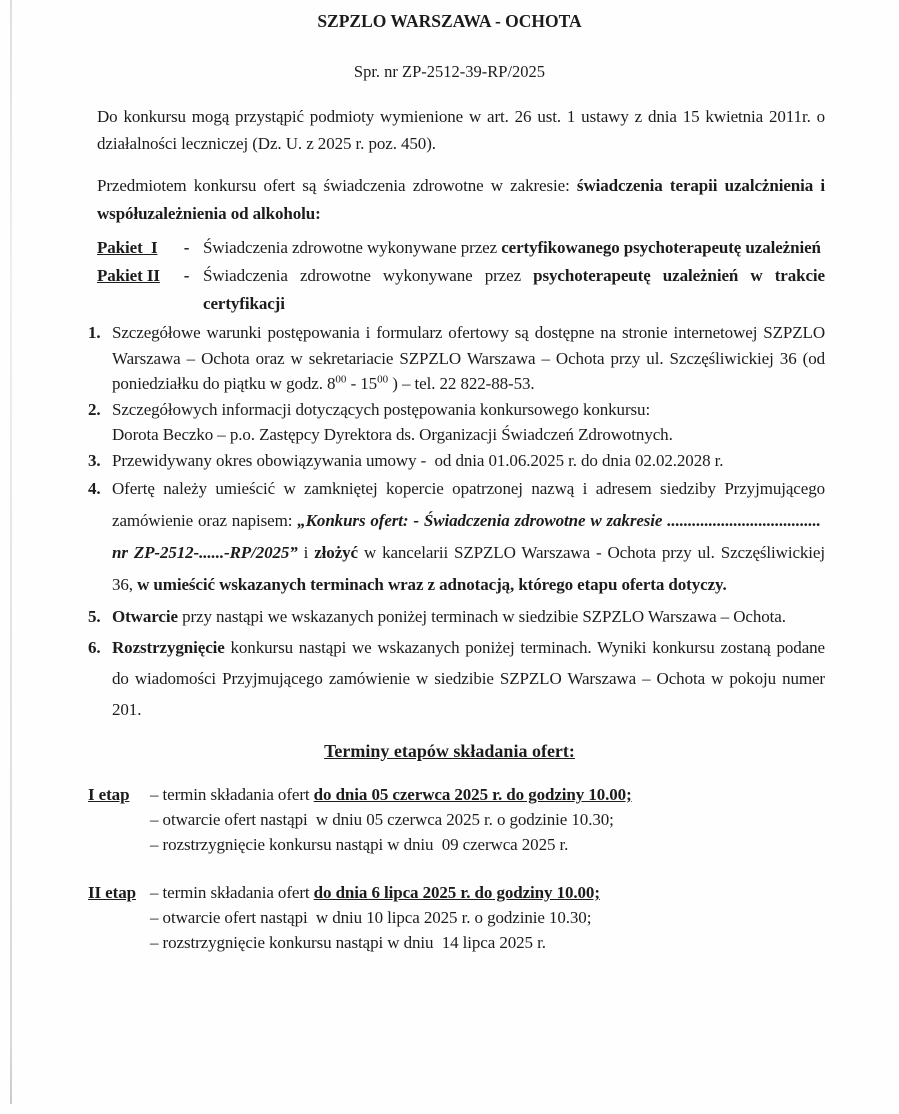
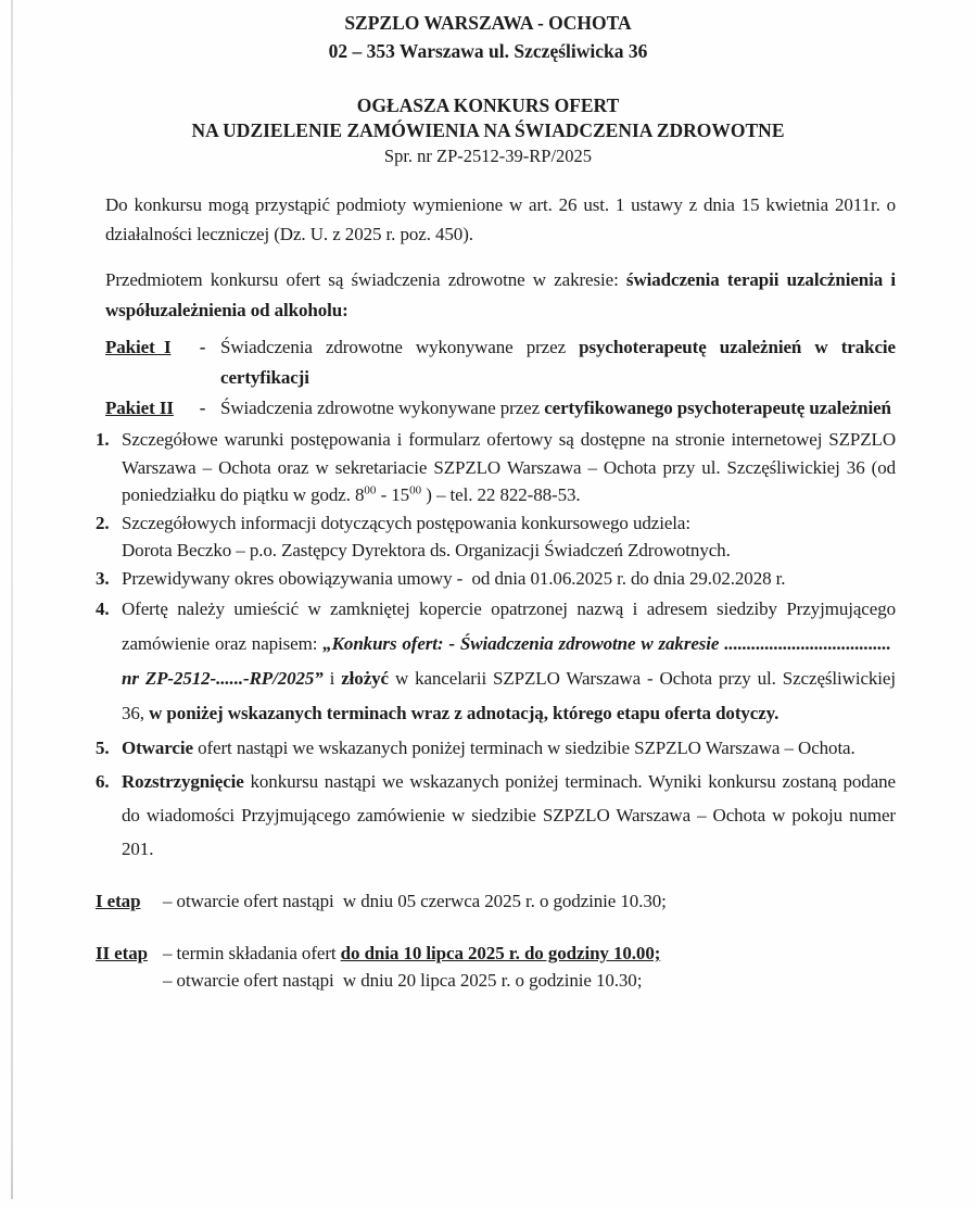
  SZPZLO WARSZAWA - OCHOTA
+ 02 – 353 Warszawa ul. Szczęśliwicka 36
+ OGŁASZA KONKURS OFERT
+ NA UDZIELENIE ZAMÓWIENIA NA ŚWIADCZENIA ZDROWOTNE
  Spr. nr ZP-2512-39-RP/2025
  Do konkursu mogą przystąpić podmioty wymienione w art. 26 ust. 1 ustawy z dnia 15 kwietnia 2011r. o działalności leczniczej (Dz. U. z 2025 r. poz. 450).
  Przedmiotem konkursu ofert są świadczenia zdrowotne w zakresie: świadczenia terapii uzalcżnienia i współuzależnienia od alkoholu:
  Pakiet I
  -
- Świadczenia zdrowotne wykonywane przez certyfikowanego psychoterapeutę uzależnień
+ Świadczenia zdrowotne wykonywane przez psychoterapeutę uzależnień w trakcie certyfikacji
  Pakiet II
  -
- Świadczenia zdrowotne wykonywane przez psychoterapeutę uzależnień w trakcie certyfikacji
+ Świadczenia zdrowotne wykonywane przez certyfikowanego psychoterapeutę uzależnień
  1.
  Szczegółowe warunki postępowania i formularz ofertowy są dostępne na stronie internetowej SZPZLO Warszawa – Ochota oraz w sekretariacie SZPZLO Warszawa – Ochota przy ul. Szczęśliwickiej 36 (od poniedziałku do piątku w godz. 800 - 1500 ) – tel. 22 822-88-53.
  2.
- Szczegółowych informacji dotyczących postępowania konkursowego konkursu:
+ Szczegółowych informacji dotyczących postępowania konkursowego udziela:
  Dorota Beczko – p.o. Zastępcy Dyrektora ds. Organizacji Świadczeń Zdrowotnych.
  3.
- Przewidywany okres obowiązywania umowy - od dnia 01.06.2025 r. do dnia 02.02.2028 r.
+ Przewidywany okres obowiązywania umowy - od dnia 01.06.2025 r. do dnia 29.02.2028 r.
  4.
- Ofertę należy umieścić w zamkniętej kopercie opatrzonej nazwą i adresem siedziby Przyjmującego zamówienie oraz napisem: „Konkurs ofert: - Świadczenia zdrowotne w zakresie ..................................... nr ZP-2512-......-RP/2025” i złożyć w kancelarii SZPZLO Warszawa - Ochota przy ul. Szczęśliwickiej 36, w umieścić wskazanych terminach wraz z adnotacją, którego etapu oferta dotyczy.
+ Ofertę należy umieścić w zamkniętej kopercie opatrzonej nazwą i adresem siedziby Przyjmującego zamówienie oraz napisem: „Konkurs ofert: - Świadczenia zdrowotne w zakresie ..................................... nr ZP-2512-......-RP/2025” i złożyć w kancelarii SZPZLO Warszawa - Ochota przy ul. Szczęśliwickiej 36, w poniżej wskazanych terminach wraz z adnotacją, którego etapu oferta dotyczy.
  5.
- Otwarcie przy nastąpi we wskazanych poniżej terminach w siedzibie SZPZLO Warszawa – Ochota.
+ Otwarcie ofert nastąpi we wskazanych poniżej terminach w siedzibie SZPZLO Warszawa – Ochota.
  6.
  Rozstrzygnięcie konkursu nastąpi we wskazanych poniżej terminach. Wyniki konkursu zostaną podane do wiadomości Przyjmującego zamówienie w siedzibie SZPZLO Warszawa – Ochota w pokoju numer 201.
- Terminy etapów składania ofert:
  I etap
- – termin składania ofert do dnia 05 czerwca 2025 r. do godziny 10.00;
  – otwarcie ofert nastąpi w dniu 05 czerwca 2025 r. o godzinie 10.30;
- – rozstrzygnięcie konkursu nastąpi w dniu 09 czerwca 2025 r.
  II etap
- – termin składania ofert do dnia 6 lipca 2025 r. do godziny 10.00;
+ – termin składania ofert do dnia 10 lipca 2025 r. do godziny 10.00;
- – otwarcie ofert nastąpi w dniu 10 lipca 2025 r. o godzinie 10.30;
+ – otwarcie ofert nastąpi w dniu 20 lipca 2025 r. o godzinie 10.30;
- – rozstrzygnięcie konkursu nastąpi w dniu 14 lipca 2025 r.
